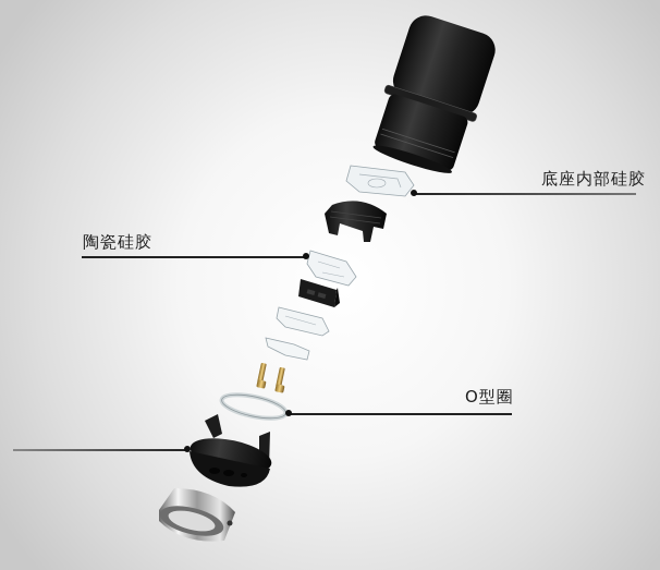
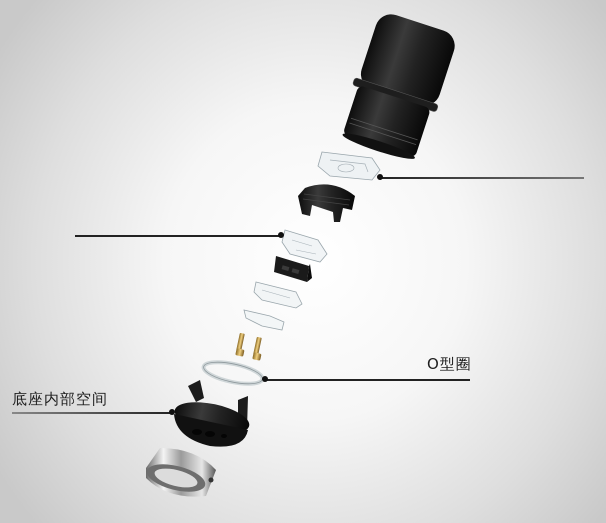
- 底座内部硅胶
- 陶瓷硅胶
  O型圈
+ 底座内部空间
